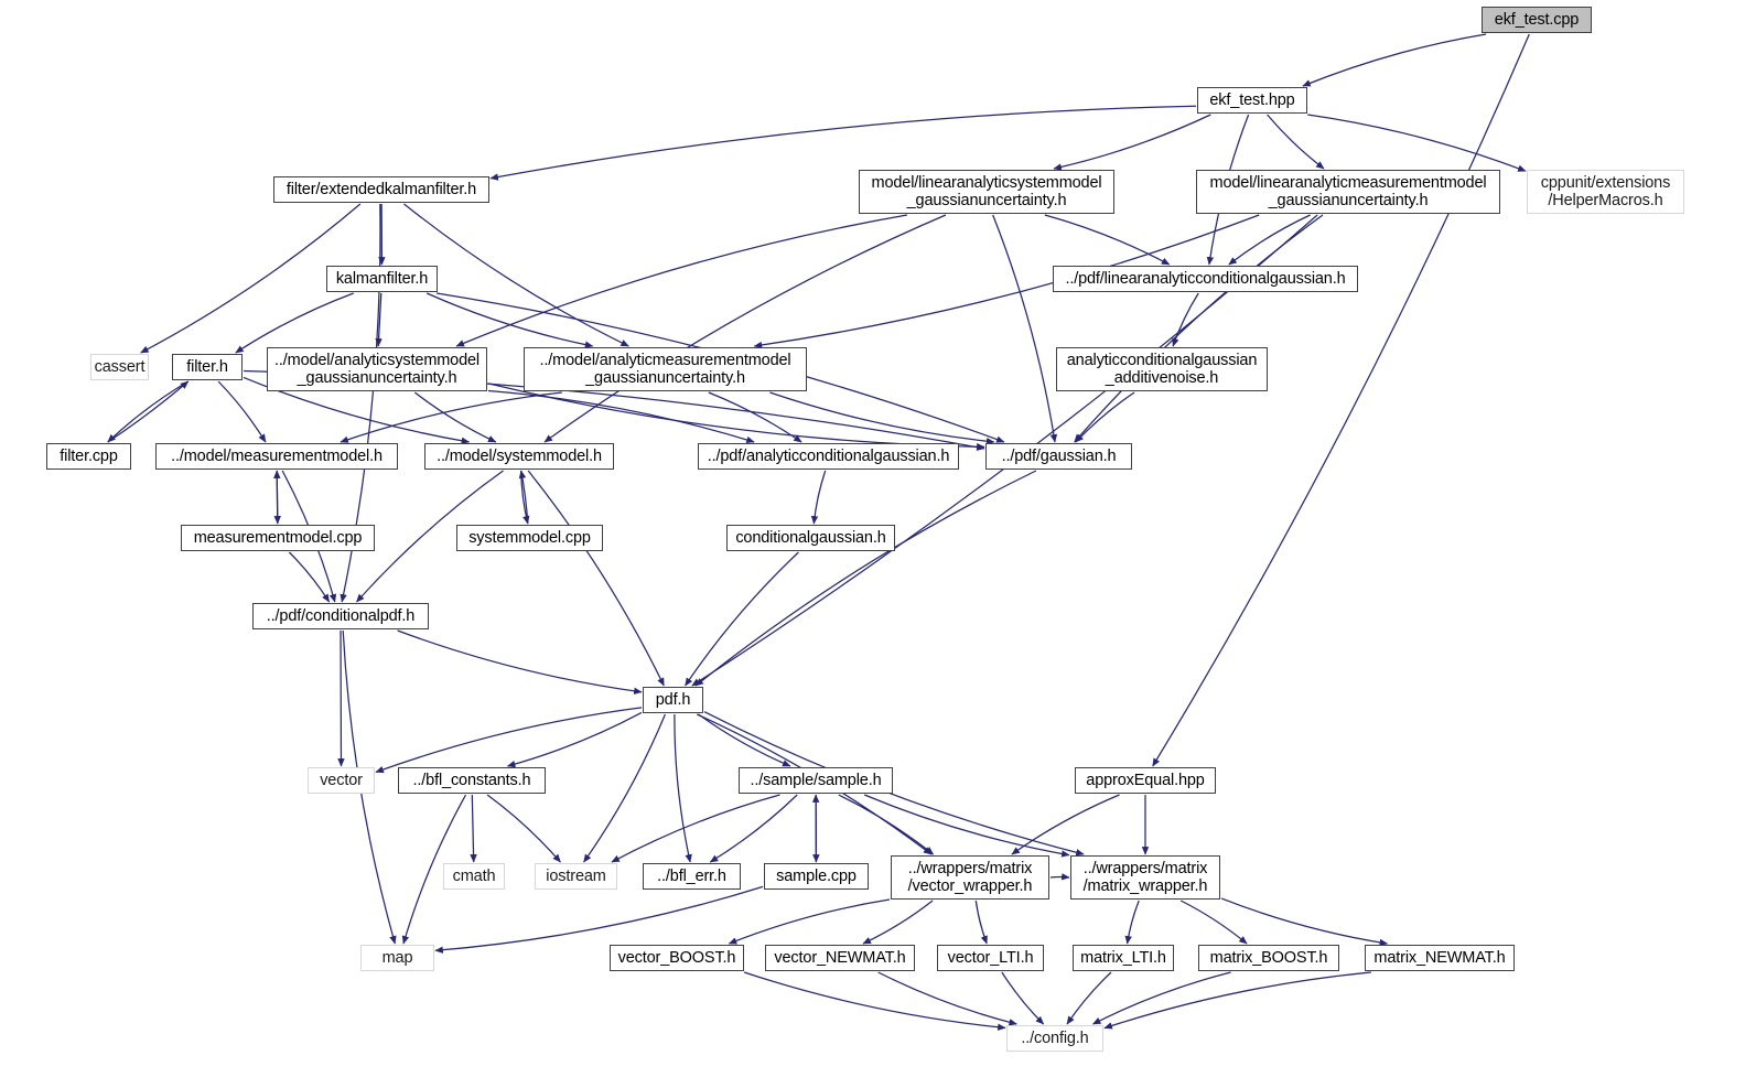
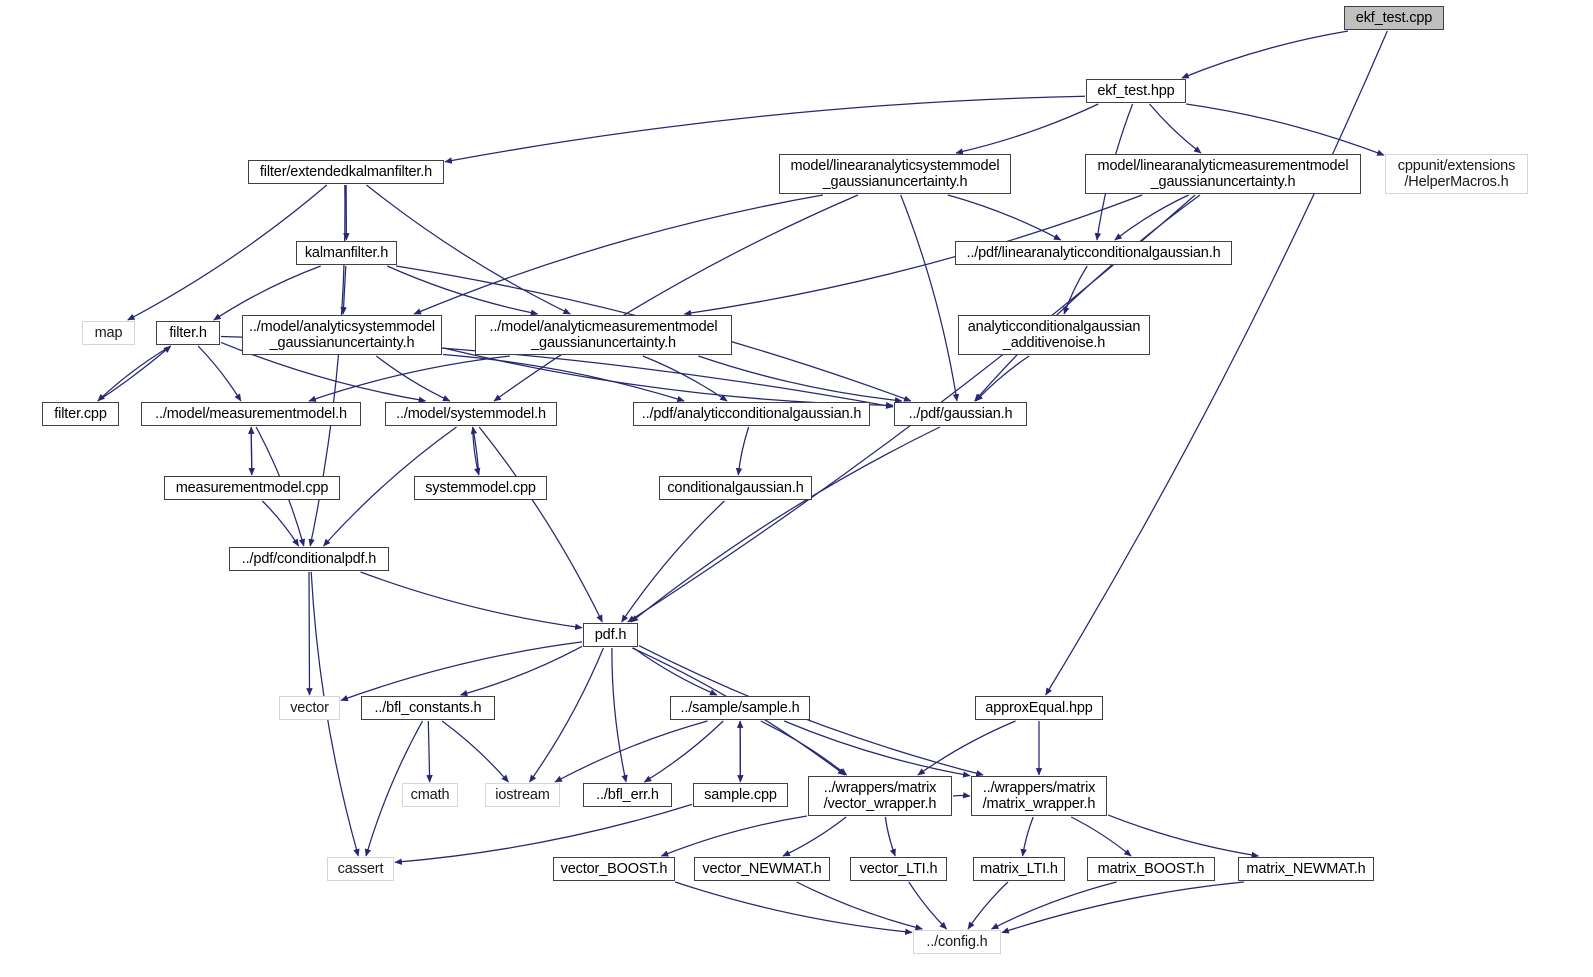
  ekf_test.cpp
  ekf_test.hpp
  filter/extendedkalmanfilter.h
  model/linearanalyticsystemmodel
  _gaussianuncertainty.h
  model/linearanalyticmeasurementmodel
  _gaussianuncertainty.h
  cppunit/extensions
  /HelperMacros.h
  kalmanfilter.h
  ../pdf/linearanalyticconditionalgaussian.h
- cassert
+ map
  filter.h
  ../model/analyticsystemmodel
  _gaussianuncertainty.h
  ../model/analyticmeasurementmodel
  _gaussianuncertainty.h
  analyticconditionalgaussian
  _additivenoise.h
  filter.cpp
  ../model/measurementmodel.h
  ../model/systemmodel.h
  ../pdf/analyticconditionalgaussian.h
  ../pdf/gaussian.h
  measurementmodel.cpp
  systemmodel.cpp
  conditionalgaussian.h
  ../pdf/conditionalpdf.h
  pdf.h
  vector
  ../bfl_constants.h
  ../sample/sample.h
  approxEqual.hpp
  cmath
  iostream
  ../bfl_err.h
  sample.cpp
  ../wrappers/matrix
  /vector_wrapper.h
  ../wrappers/matrix
  /matrix_wrapper.h
- map
+ cassert
  vector_BOOST.h
  vector_NEWMAT.h
  vector_LTI.h
  matrix_LTI.h
  matrix_BOOST.h
  matrix_NEWMAT.h
  ../config.h
